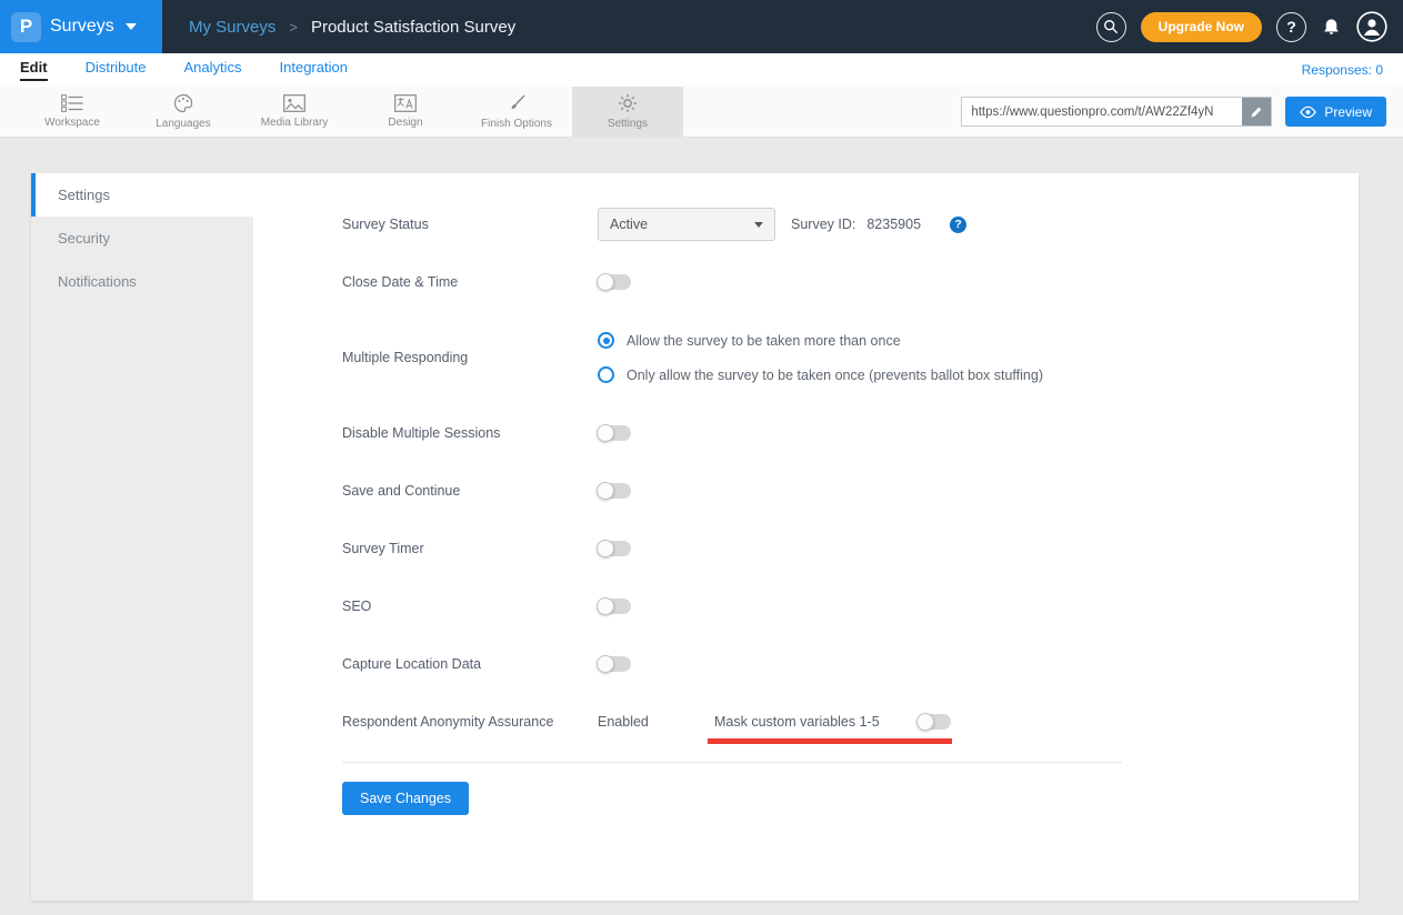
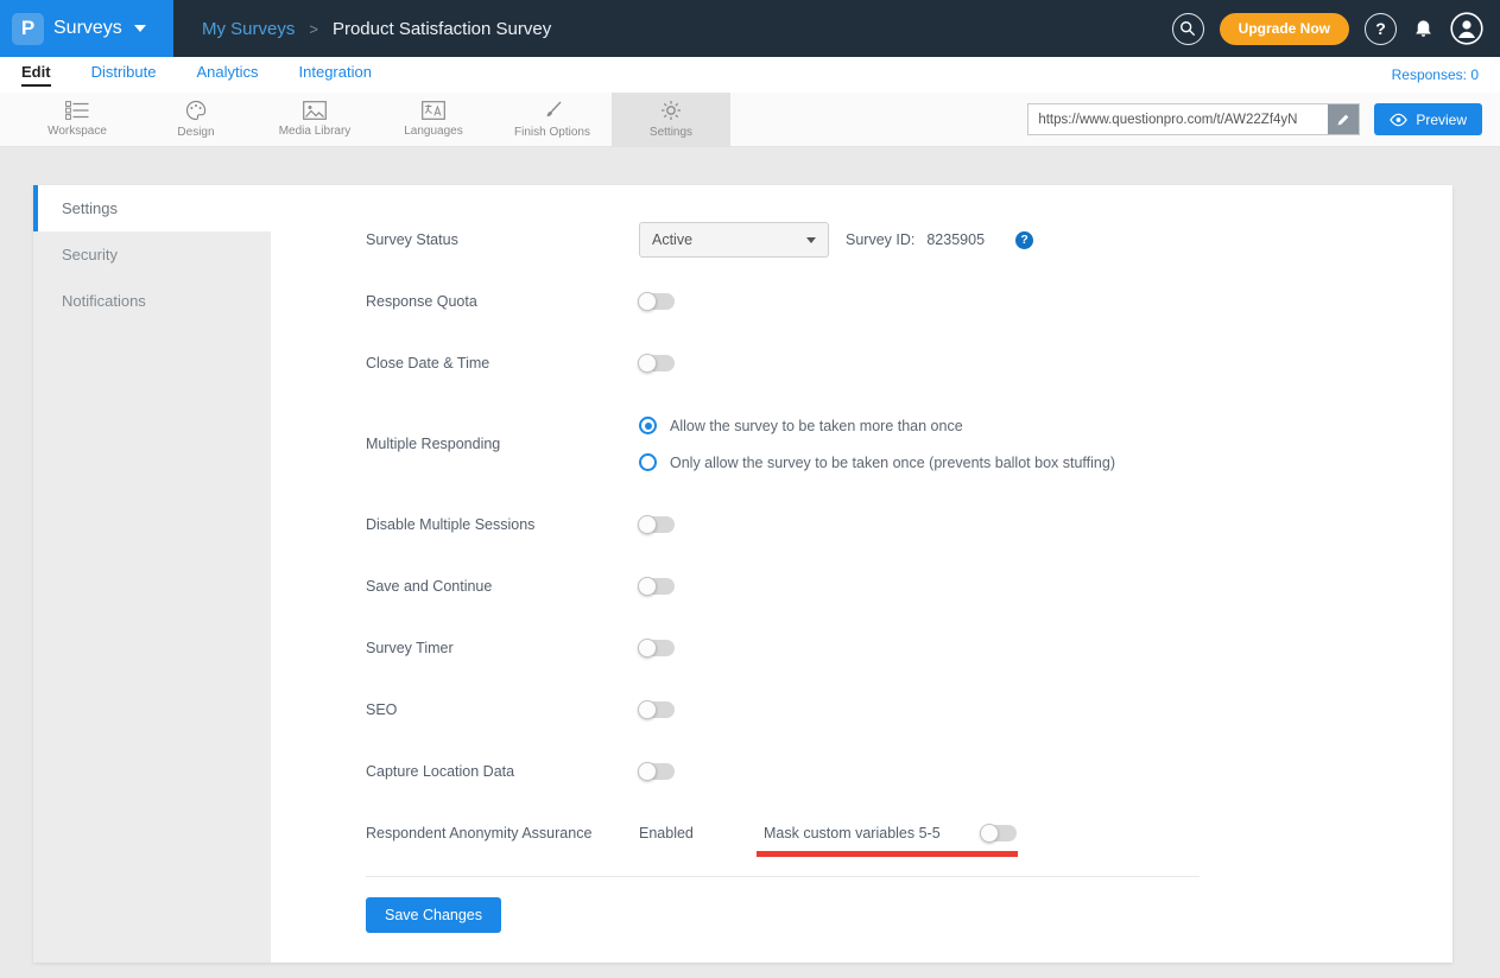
  P
  Surveys
  My Surveys
  >
  Product Satisfaction Survey
  Upgrade Now
  ?
  Edit
  Distribute
  Analytics
  Integration
  Responses: 0
  Workspace
- Languages
+ Design
  Media Library
- Design
+ Languages
  Finish Options
  Settings
  https://www.questionpro.com/t/AW22Zf4yN
  Preview
  Settings
  Security
  Notifications
  Survey Status
  Active
  Survey ID:
  8235905
  ?
+ Response Quota
  Close Date & Time
  Multiple Responding
  Allow the survey to be taken more than once
  Only allow the survey to be taken once (prevents ballot box stuffing)
  Disable Multiple Sessions
  Save and Continue
  Survey Timer
  SEO
  Capture Location Data
  Respondent Anonymity Assurance
  Enabled
- Mask custom variables 1-5
+ Mask custom variables 5-5
  Save Changes
